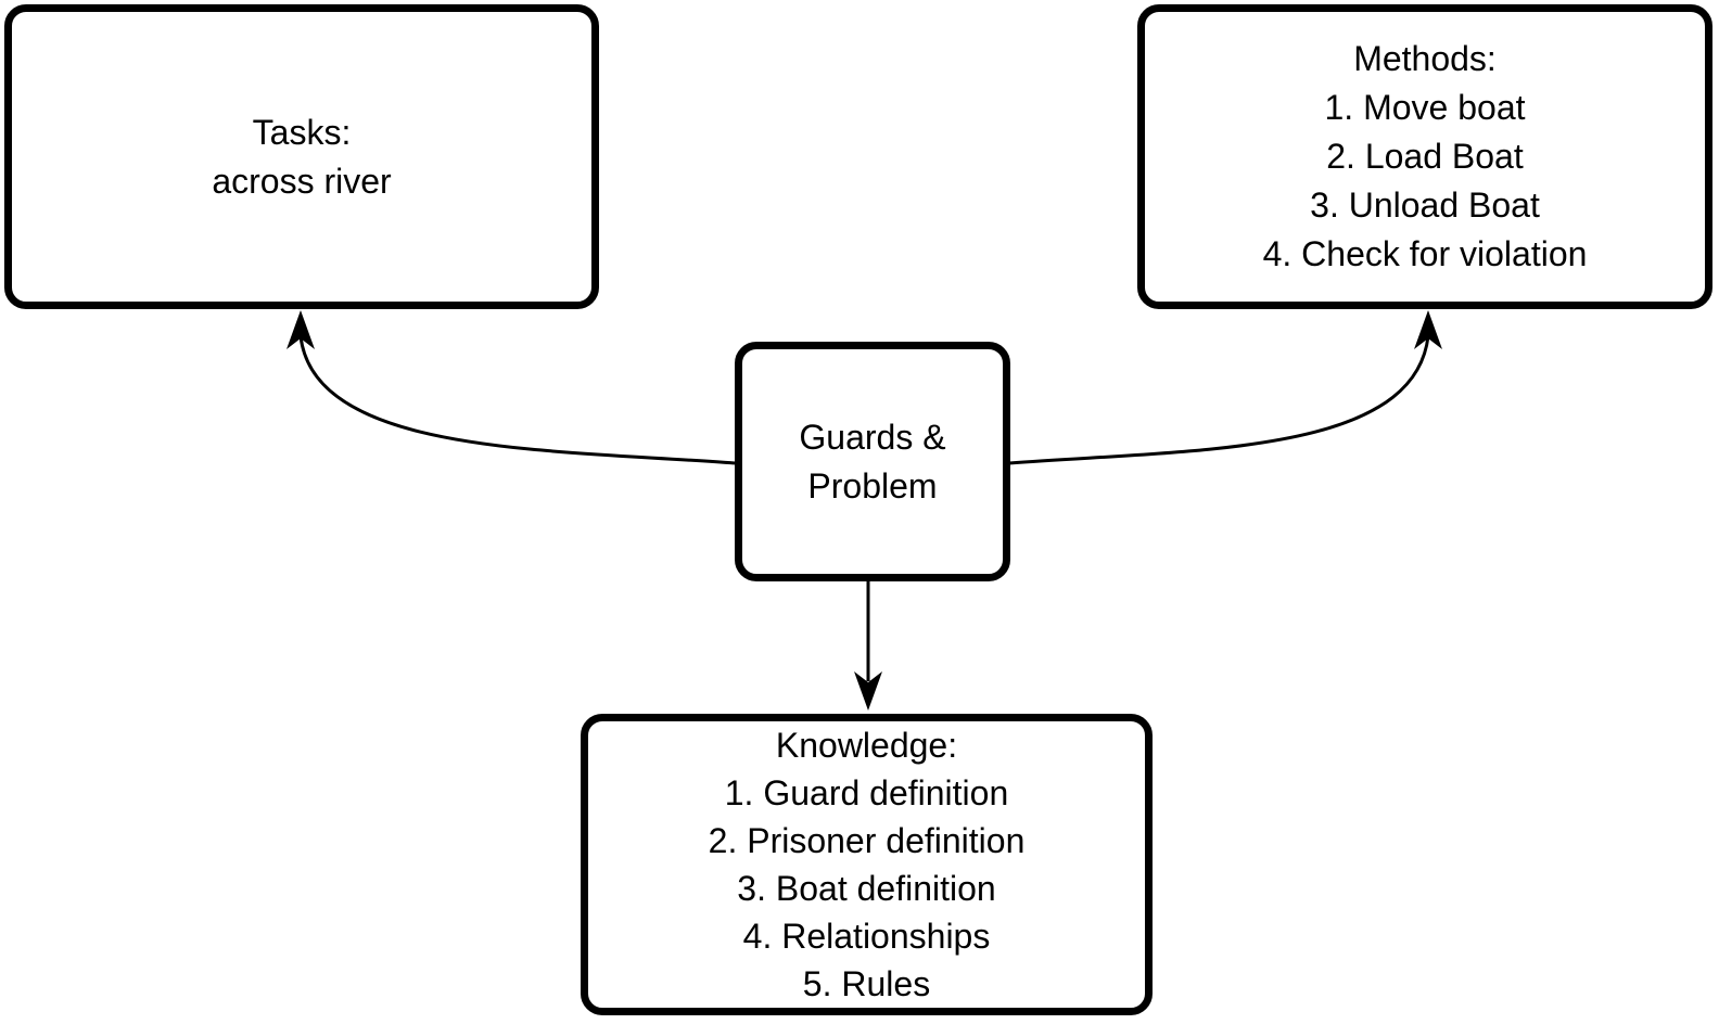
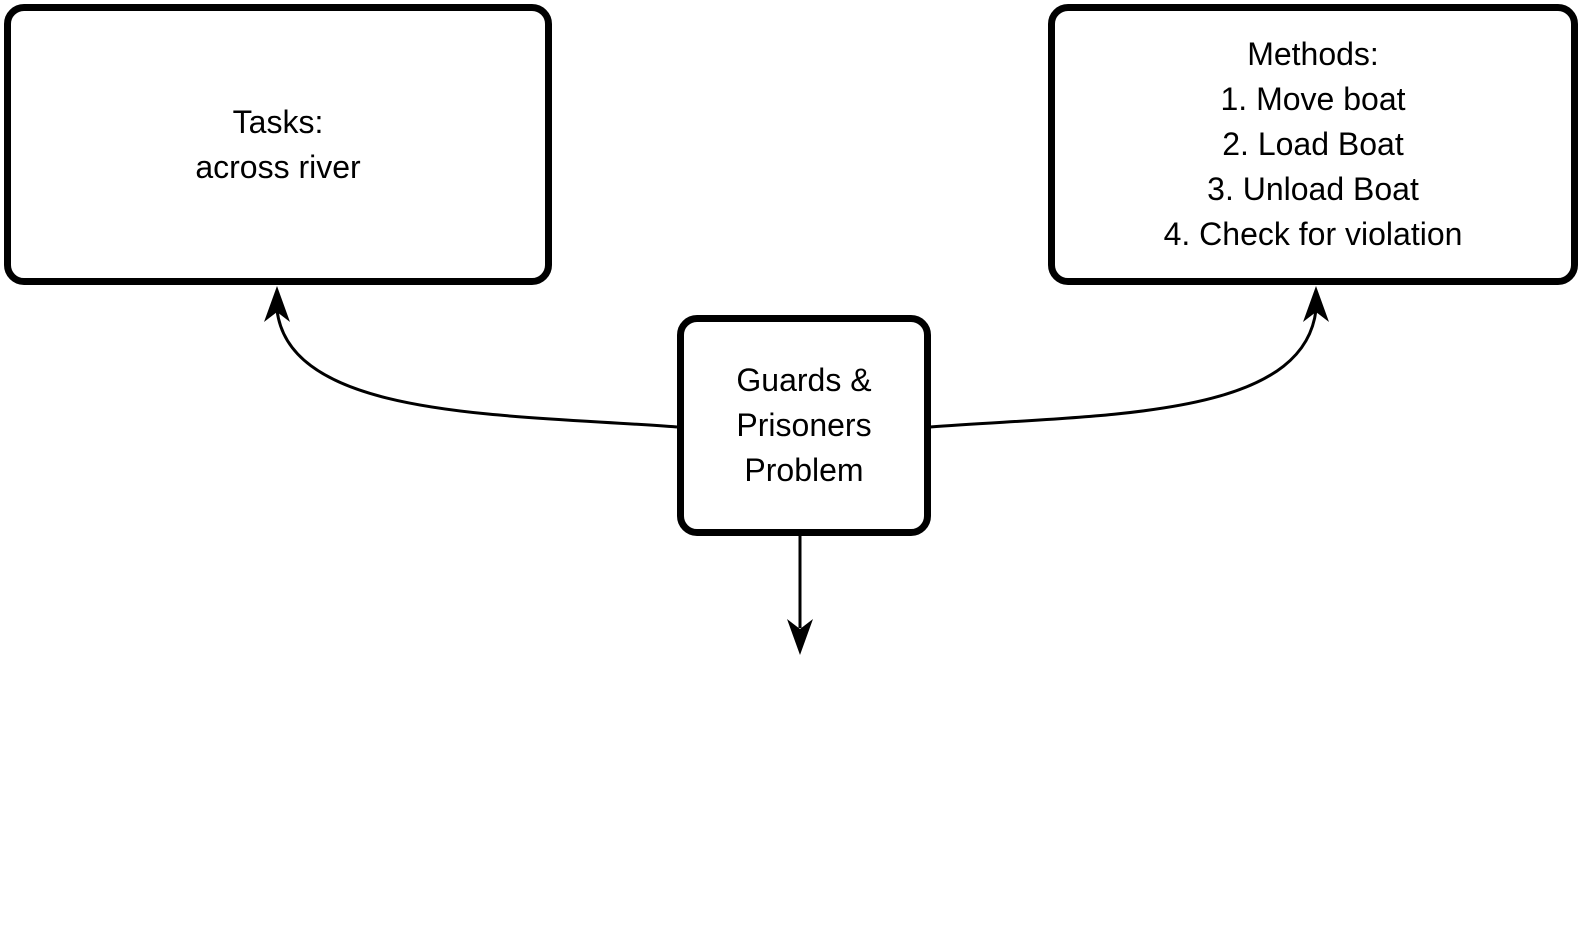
  Tasks:
  across river
  Methods:
  1. Move boat
  2. Load Boat
  3. Unload Boat
  4. Check for violation
  Guards &
+ Prisoners
  Problem
- Knowledge:
- 1. Guard definition
- 2. Prisoner definition
- 3. Boat definition
- 4. Relationships
- 5. Rules
